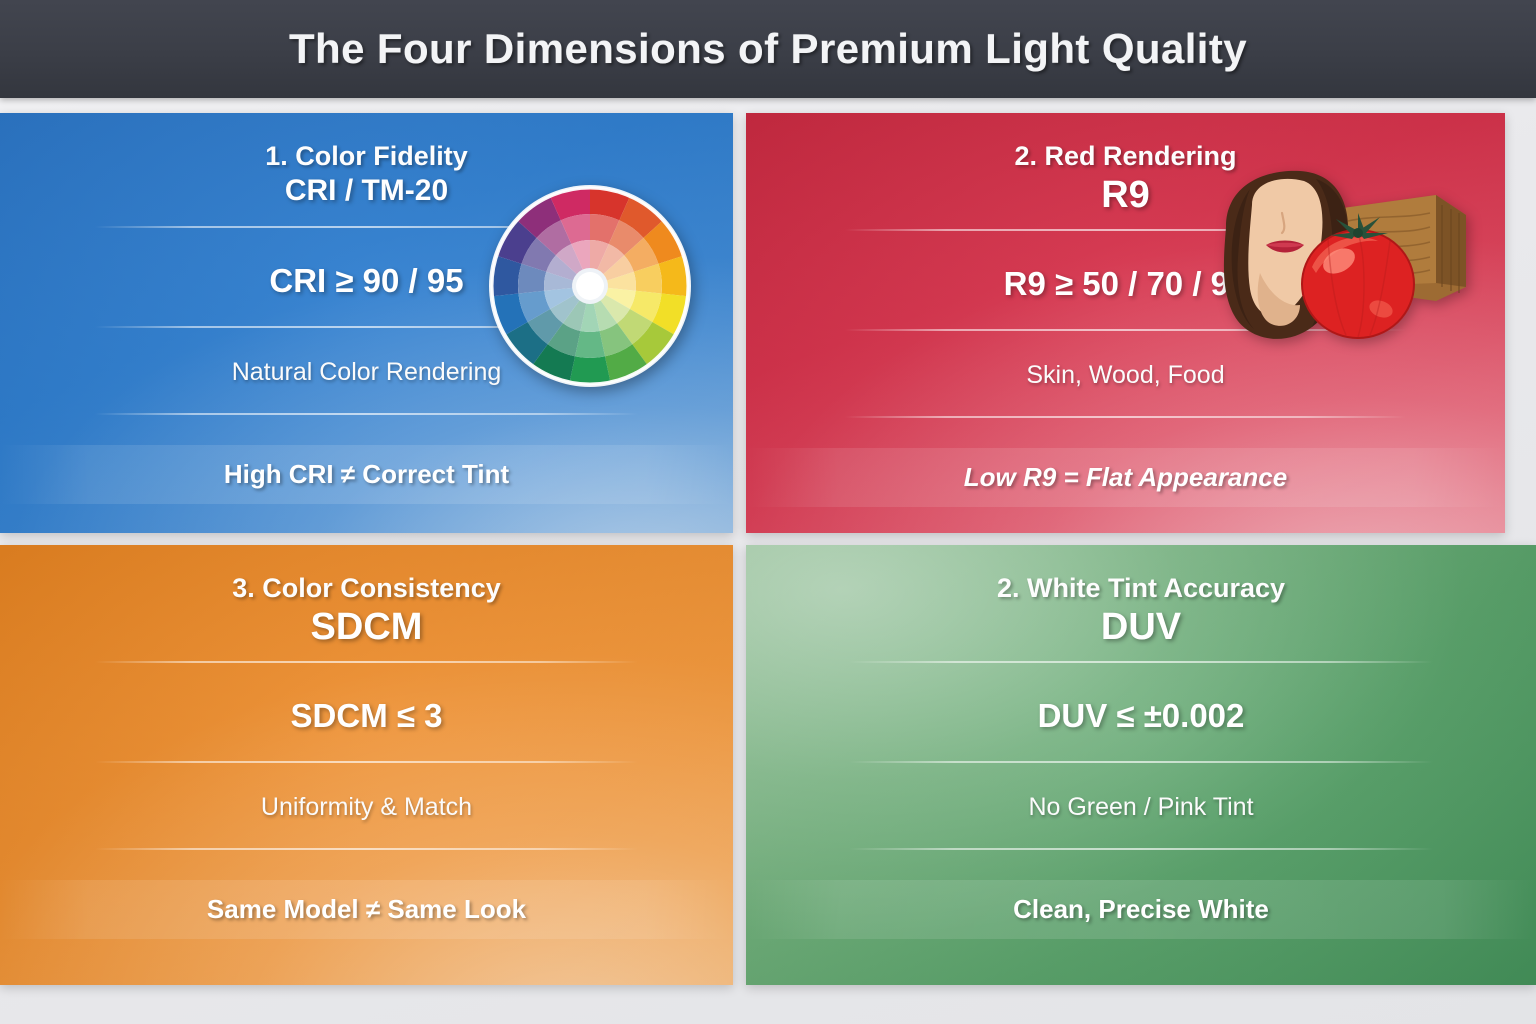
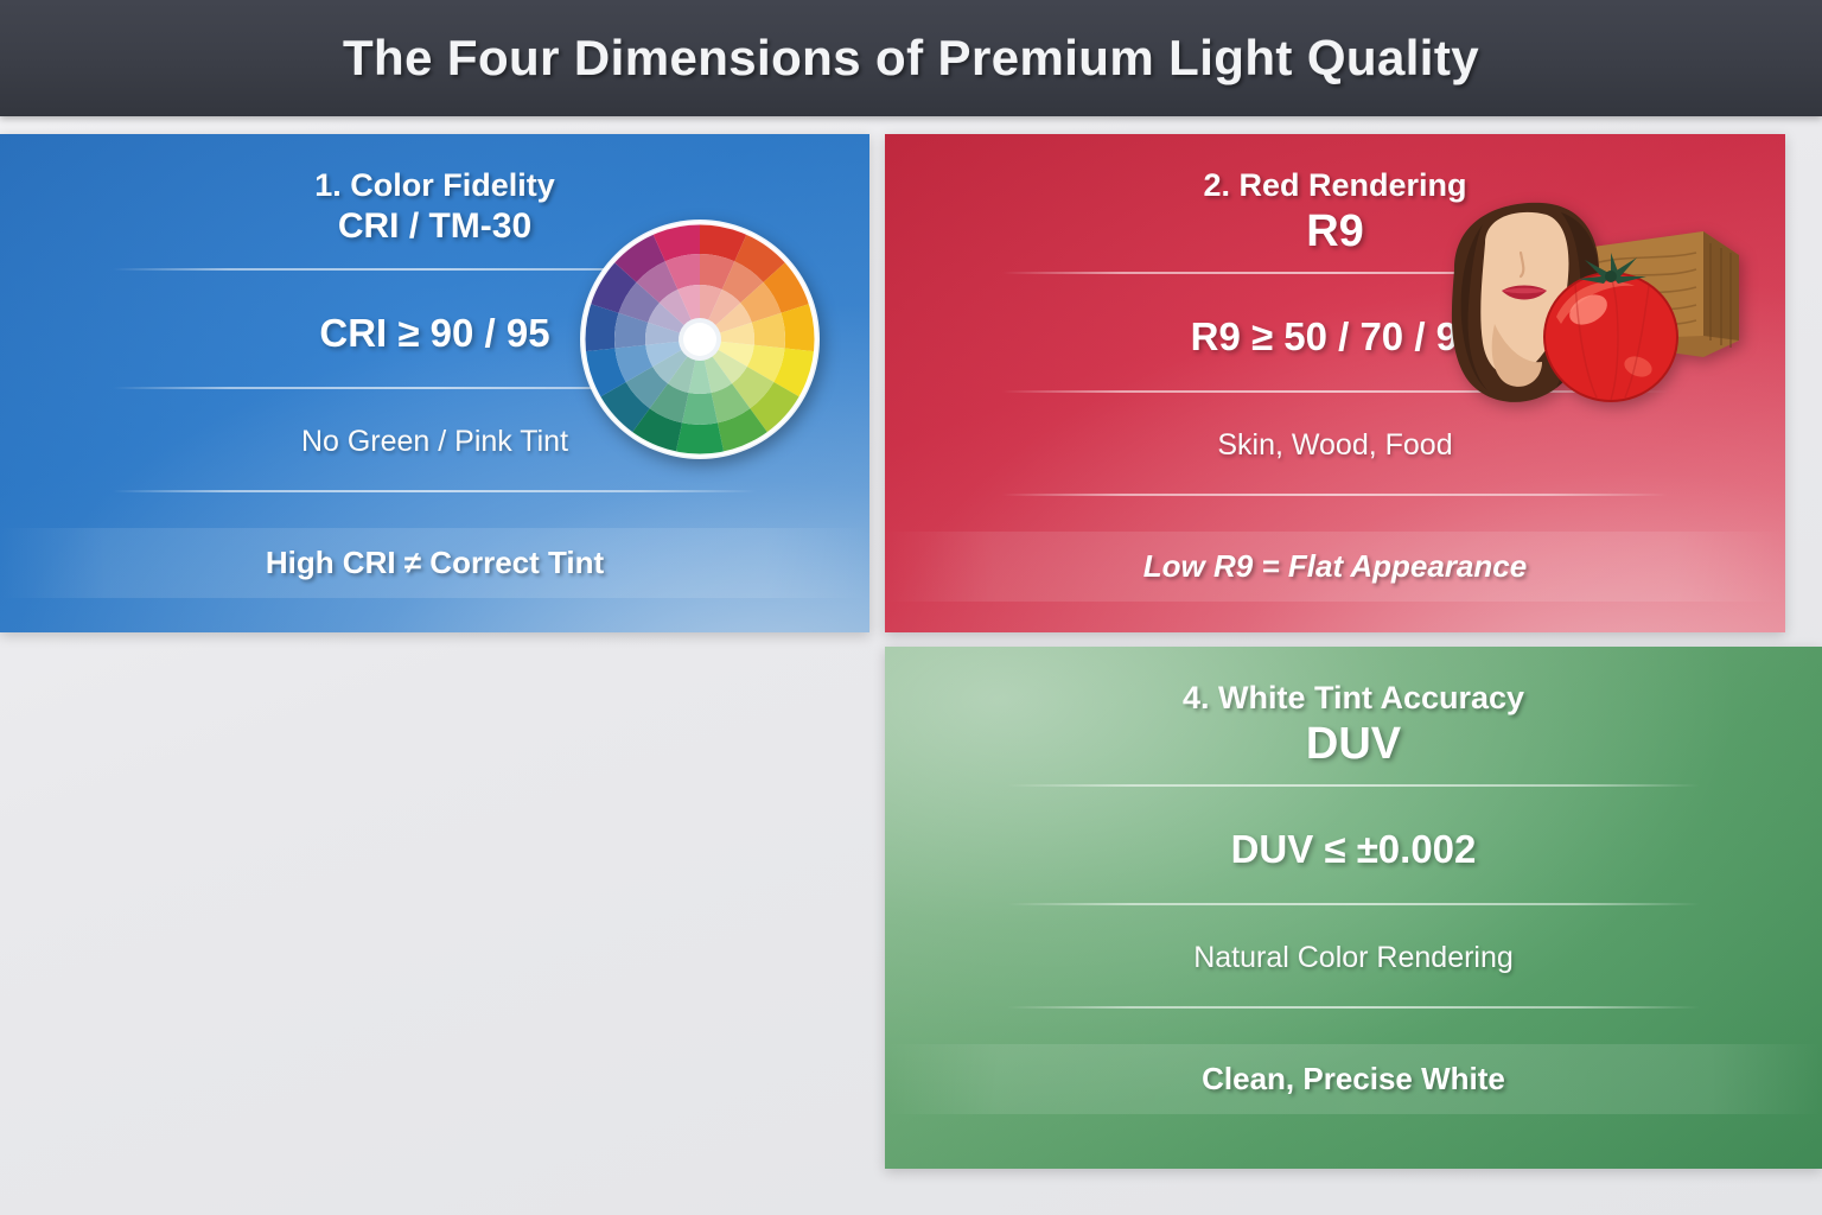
  The Four Dimensions of Premium Light Quality
  1. Color Fidelity
- CRI / TM-20
+ CRI / TM-30
  CRI ≥ 90 / 95
- Natural Color Rendering
+ No Green / Pink Tint
  High CRI ≠ Correct Tint
  2. Red Rendering
  R9
  R9 ≥ 50 / 70 / 9
  Skin, Wood, Food
  Low R9 = Flat Appearance
- 3. Color Consistency
- SDCM
- SDCM ≤ 3
- Uniformity & Match
- Same Model ≠ Same Look
- 2. White Tint Accuracy
+ 4. White Tint Accuracy
  DUV
  DUV ≤ ±0.002
- No Green / Pink Tint
+ Natural Color Rendering
  Clean, Precise White
